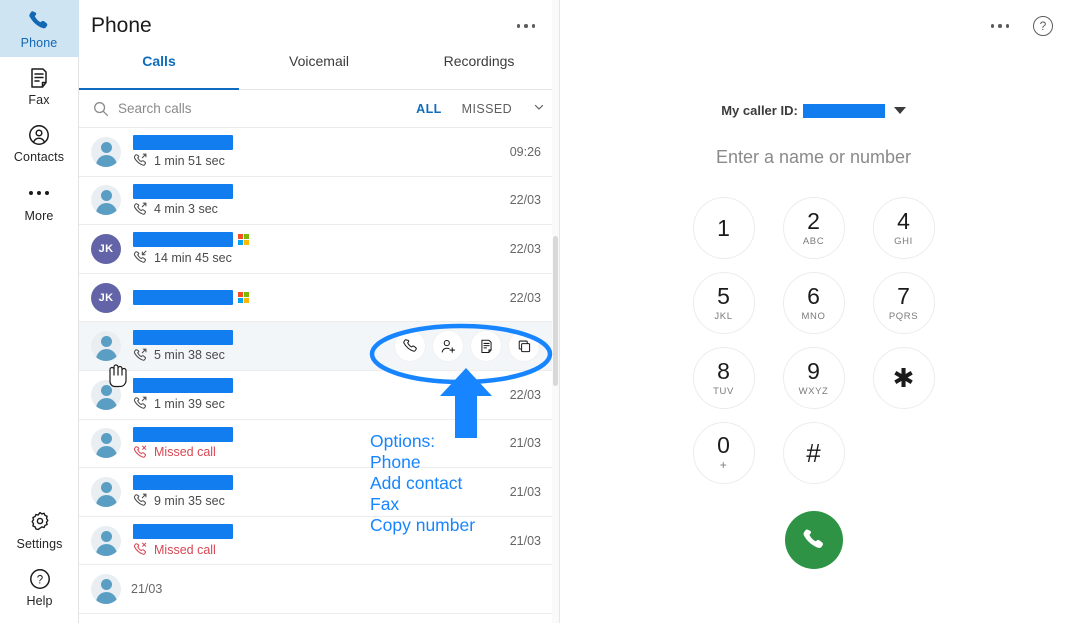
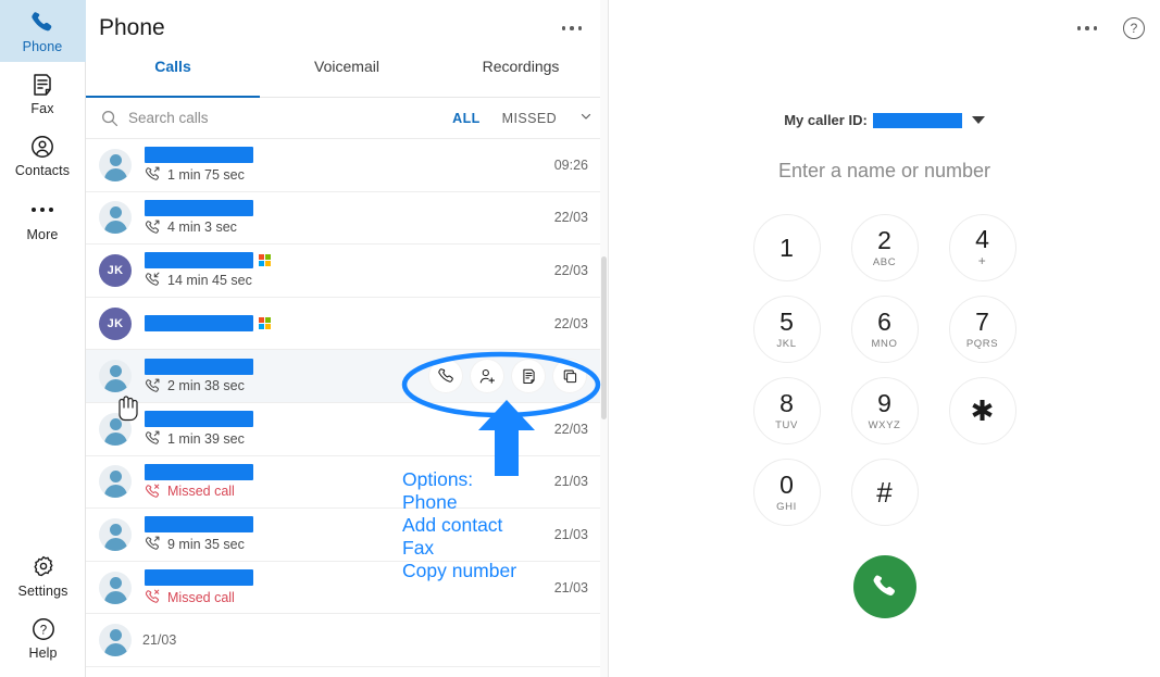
  Phone
  Fax
  Contacts
  More
  Settings
  ?
  Help
  Phone
  Calls
  Voicemail
  Recordings
  Search calls
  ALL
  MISSED
- 1 min 51 sec
+ 1 min 75 sec
  09:26
  4 min 3 sec
  22/03
  JK
  14 min 45 sec
  22/03
  JK
  22/03
- 5 min 38 sec
+ 2 min 38 sec
  1 min 39 sec
  22/03
  Missed call
  21/03
  9 min 35 sec
  21/03
  Missed call
  21/03
  21/03
  ?
  My caller ID:
  Enter a name or number
  1
  2
  ABC
  4
- GHI
+ +
  5
  JKL
  6
  MNO
  7
  PQRS
  8
  TUV
  9
  WXYZ
  ✱
  0
- +
+ GHI
  #
  Options:
  Phone
  Add contact
  Fax
  Copy number
